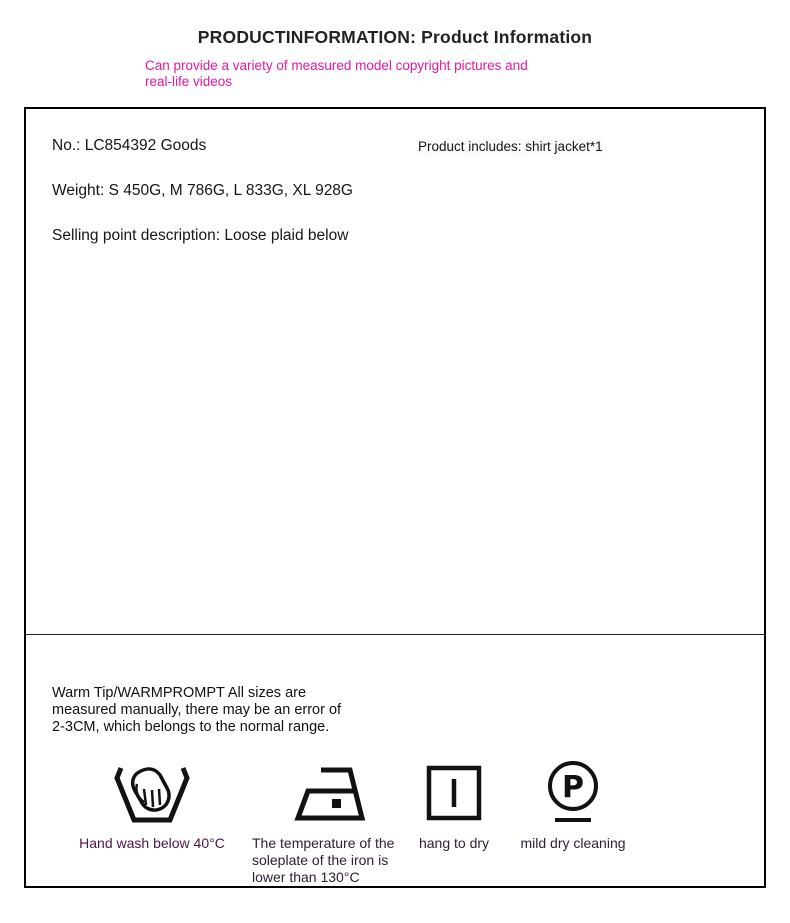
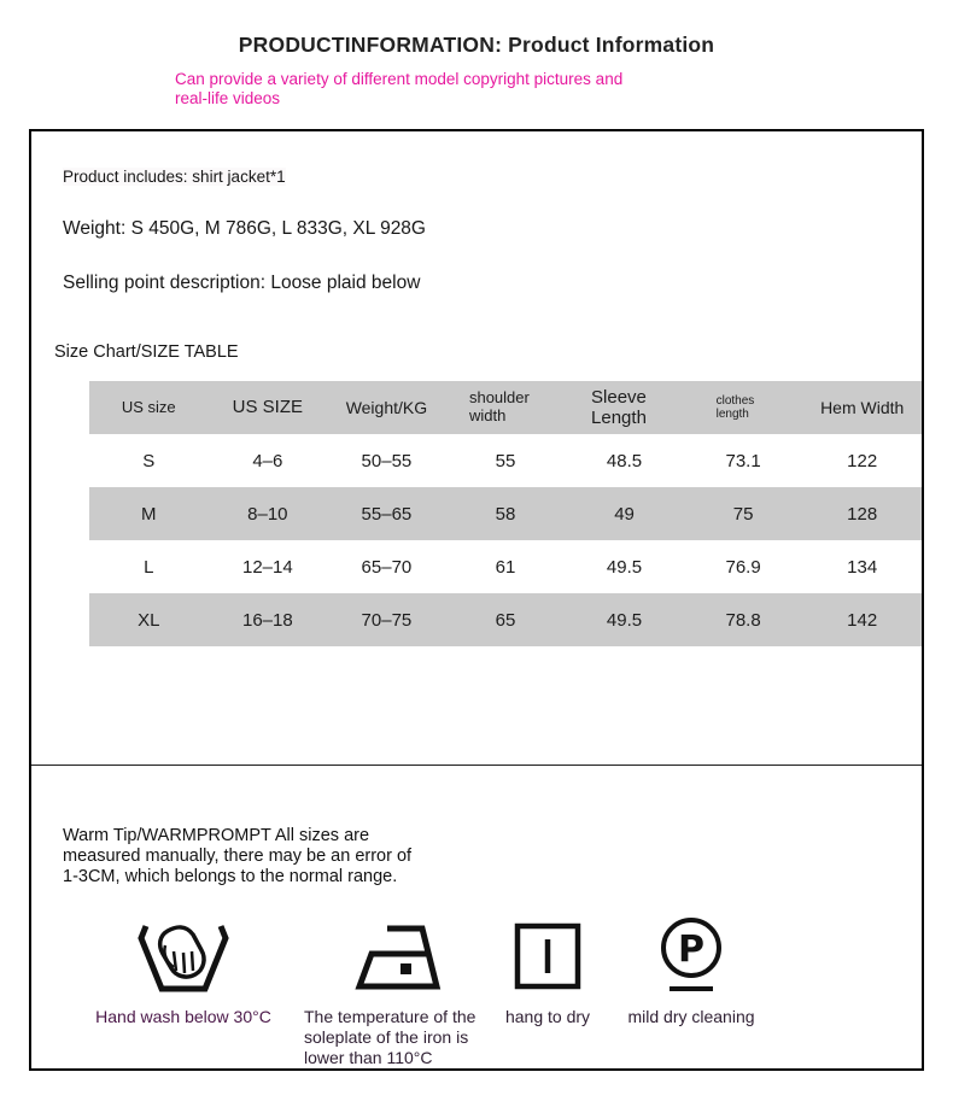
  PRODUCTINFORMATION: Product Information
- Can provide a variety of measured model copyright pictures and real-life videos
+ Can provide a variety of different model copyright pictures and real-life videos
- No.: LC854392 Goods
  Product includes: shirt jacket*1
  Weight: S 450G, M 786G, L 833G, XL 928G
  Selling point description: Loose plaid below
+ Size Chart/SIZE TABLE
+ US size	US SIZE	Weight/KG	shoulder width	Sleeve Length	clothes length	Hem Width
+ S	4–6	50–55	55	48.5	73.1	122
+ M	8–10	55–65	58	49	75	128
+ L	12–14	65–70	61	49.5	76.9	134
+ XL	16–18	70–75	65	49.5	78.8	142
- Warm Tip/WARMPROMPT All sizes are measured manually, there may be an error of 2-3CM, which belongs to the normal range.
+ Warm Tip/WARMPROMPT All sizes are measured manually, there may be an error of 1-3CM, which belongs to the normal range.
- Hand wash below 40°C
+ Hand wash below 30°C
- The temperature of the soleplate of the iron is lower than 130°C
+ The temperature of the soleplate of the iron is lower than 110°C
  hang to dry
  P
  mild dry cleaning
